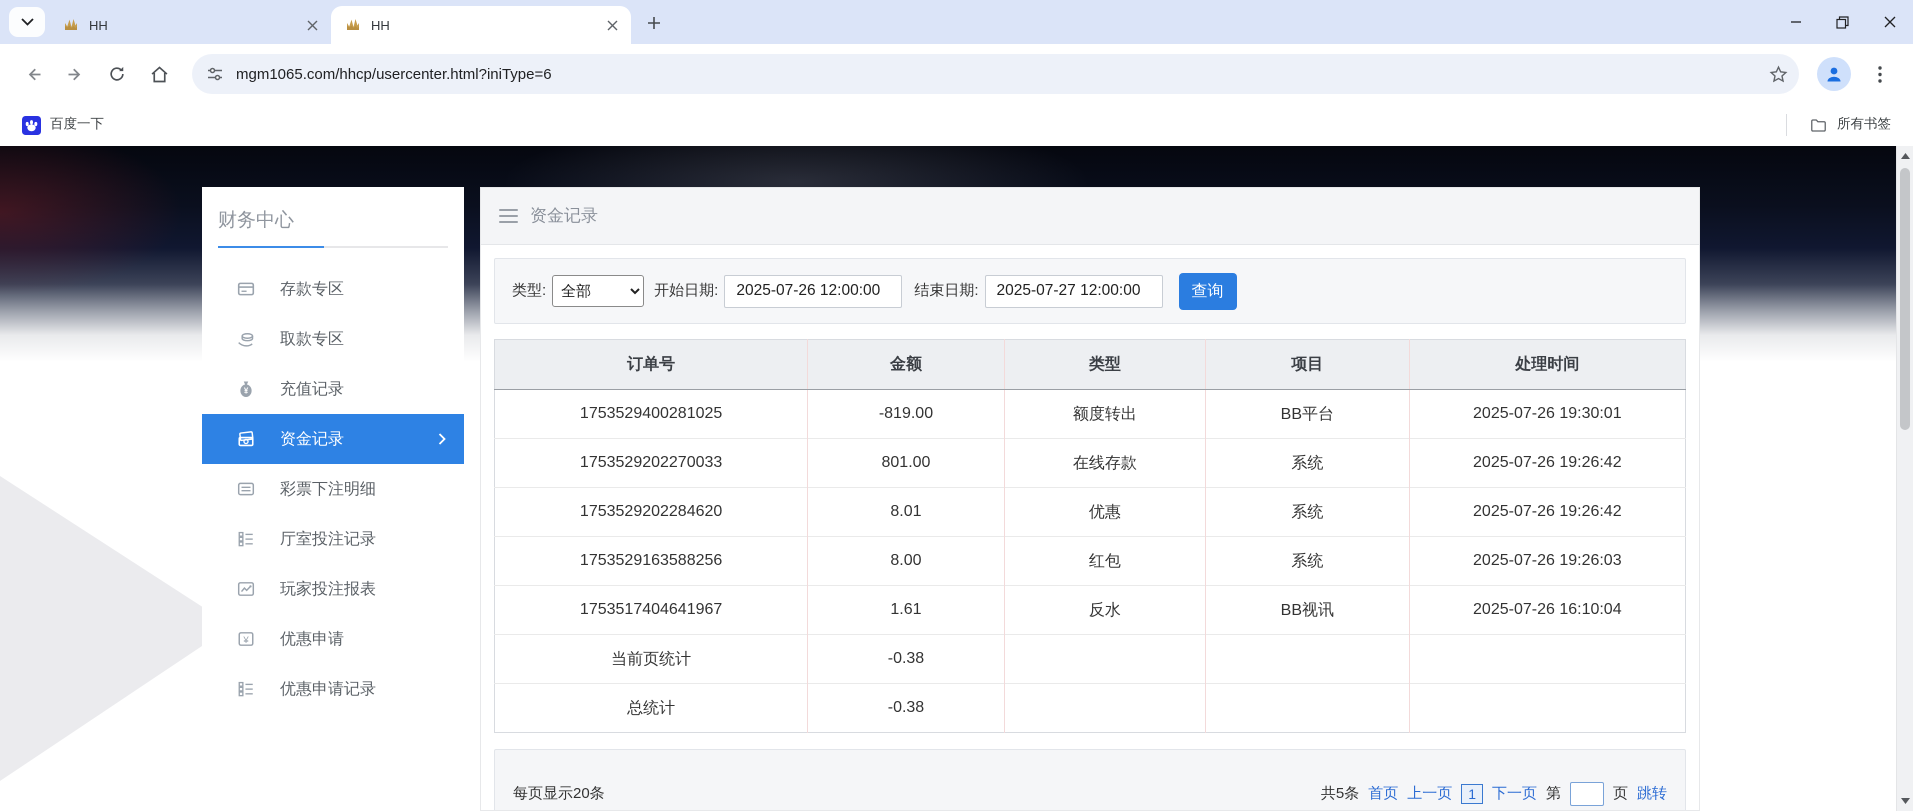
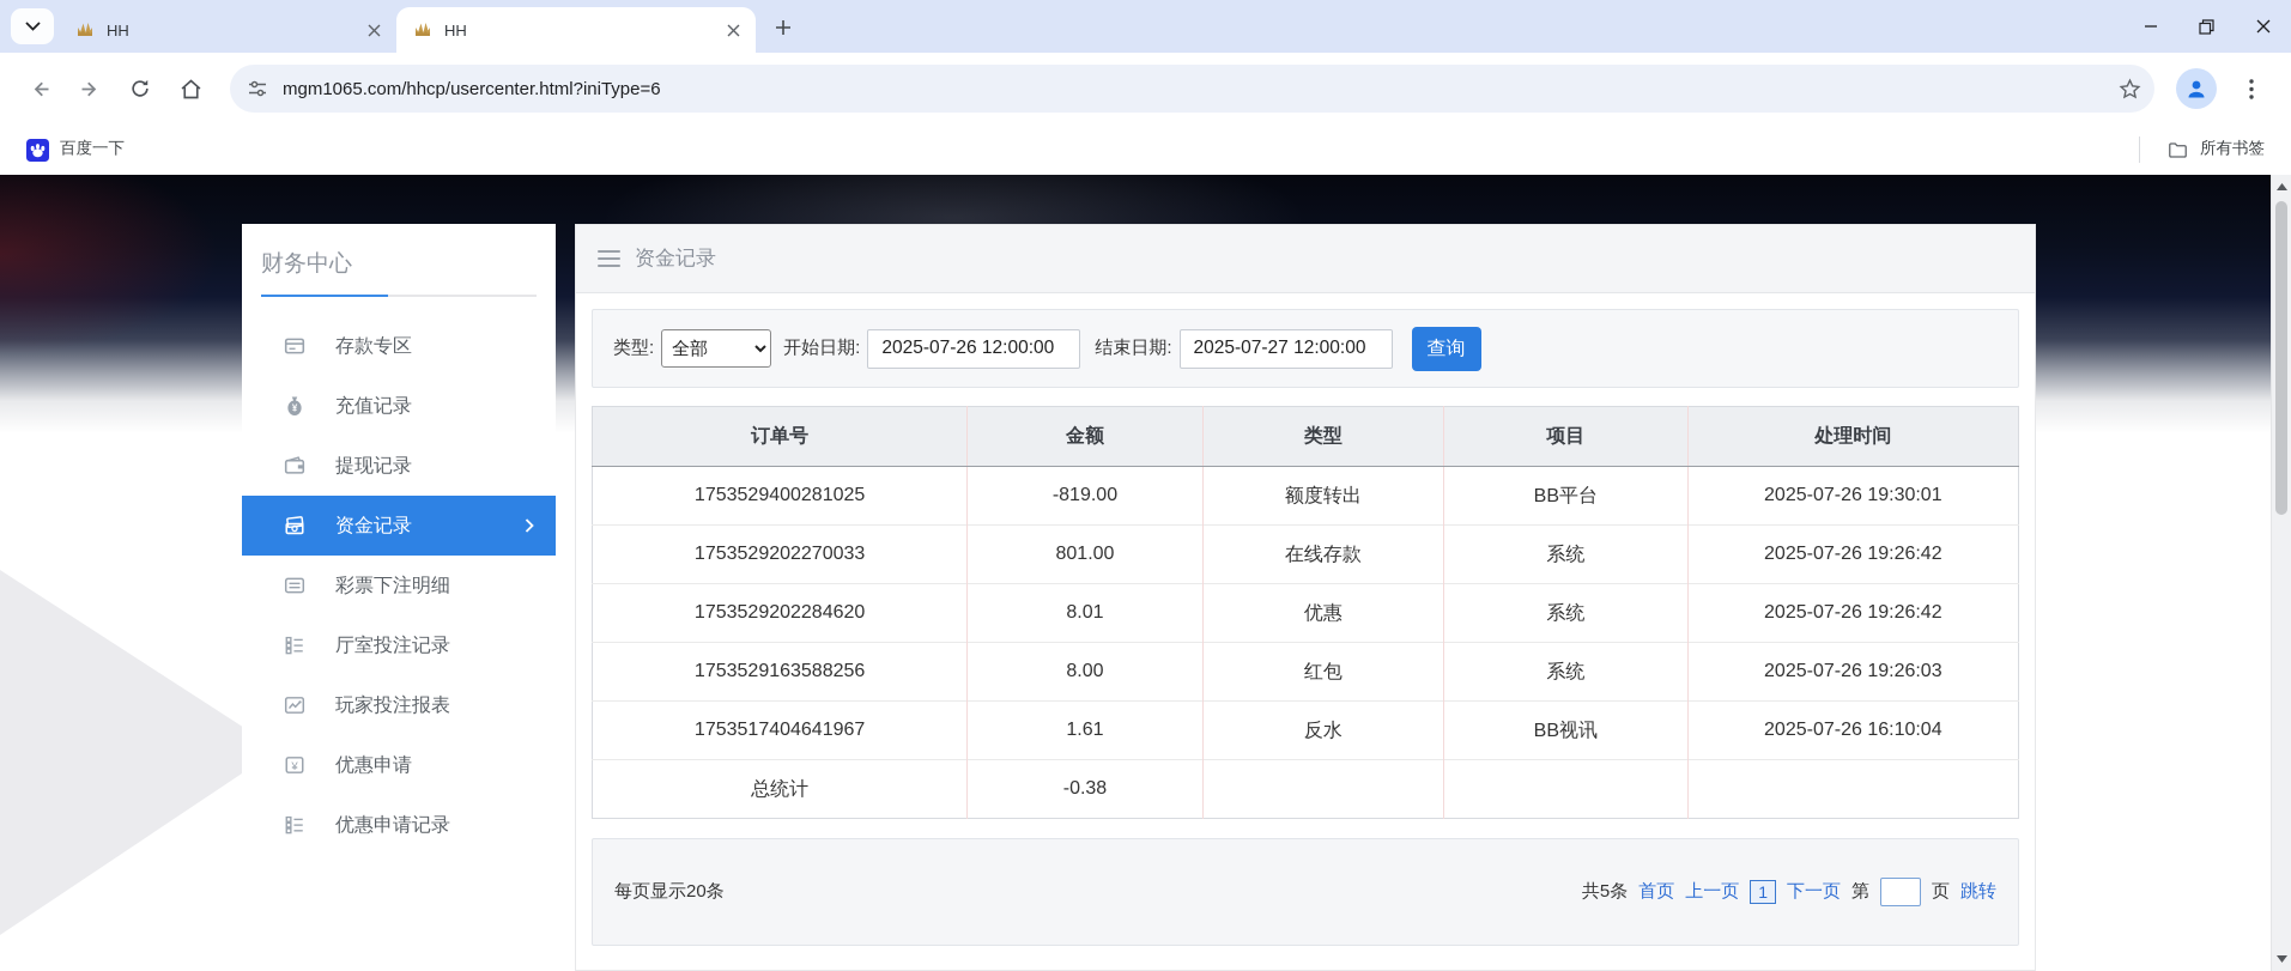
  HH
  HH
  mgm1065.com/hhcp/usercenter.html?iniType=6
  百度一下
  所有书签
  财务中心
  存款专区
- 取款专区
  ¥
  充值记录
+ 提现记录
  资金记录
  彩票下注明细
  厅室投注记录
  玩家投注报表
  ¥
  优惠申请
  优惠申请记录
  资金记录
  类型:
  全部
  开始日期:
  2025-07-26 12:00:00
  结束日期:
  2025-07-27 12:00:00
  查询
  订单号	金额	类型	项目	处理时间
  1753529400281025	-819.00	额度转出	BB平台	2025-07-26 19:30:01
  1753529202270033	801.00	在线存款	系统	2025-07-26 19:26:42
  1753529202284620	8.01	优惠	系统	2025-07-26 19:26:42
  1753529163588256	8.00	红包	系统	2025-07-26 19:26:03
  1753517404641967	1.61	反水	BB视讯	2025-07-26 16:10:04
- 当前页统计	-0.38
  总统计	-0.38
  每页显示20条
  共5条
  首页
  上一页
  1
  下一页
  第
  页
  跳转
